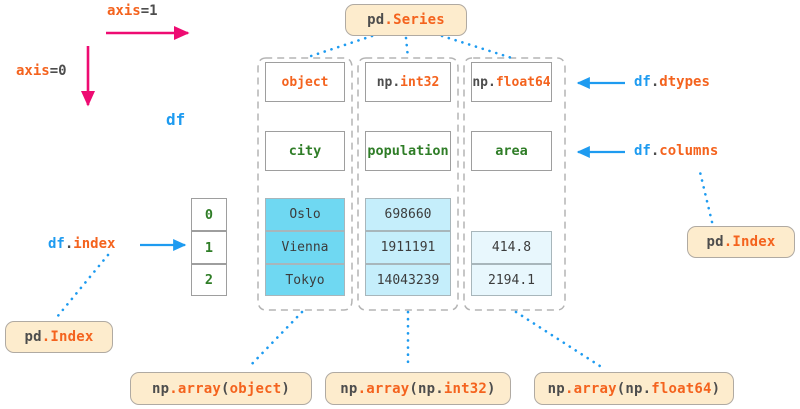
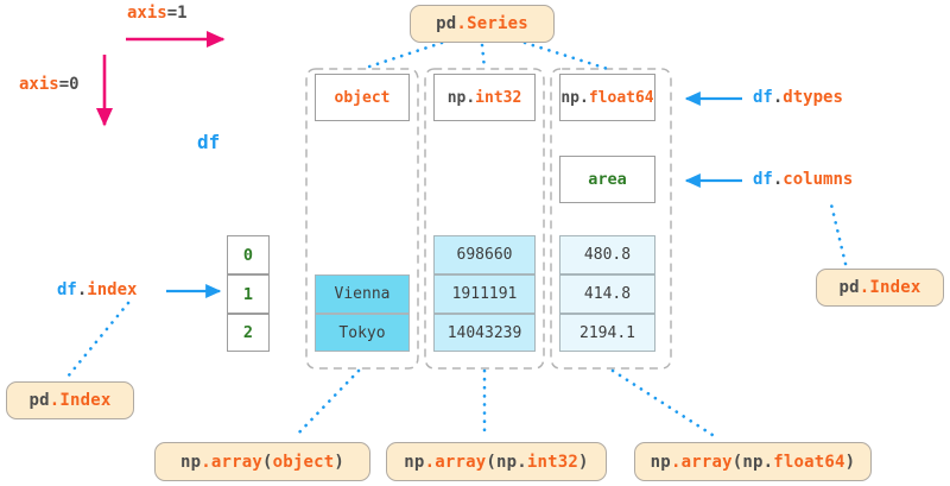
  axis=1
  axis=0
  df
  pd
  .
  Series
  object
  np.
  int32
  np.
  float64
- city
- population
  area
  0
  1
  2
- Oslo
  Vienna
  Tokyo
  698660
  1911191
  14043239
+ 480.8
  414.8
  2194.1
  df.dtypes
  df.columns
  df.index
  pd
  .
  Index
  pd
  .
  Index
  np
  .
  array
  (
  object
  )
  np
  .
  array
  (
  np.
  int32
  )
  np
  .
  array
  (
  np.
  float64
  )
